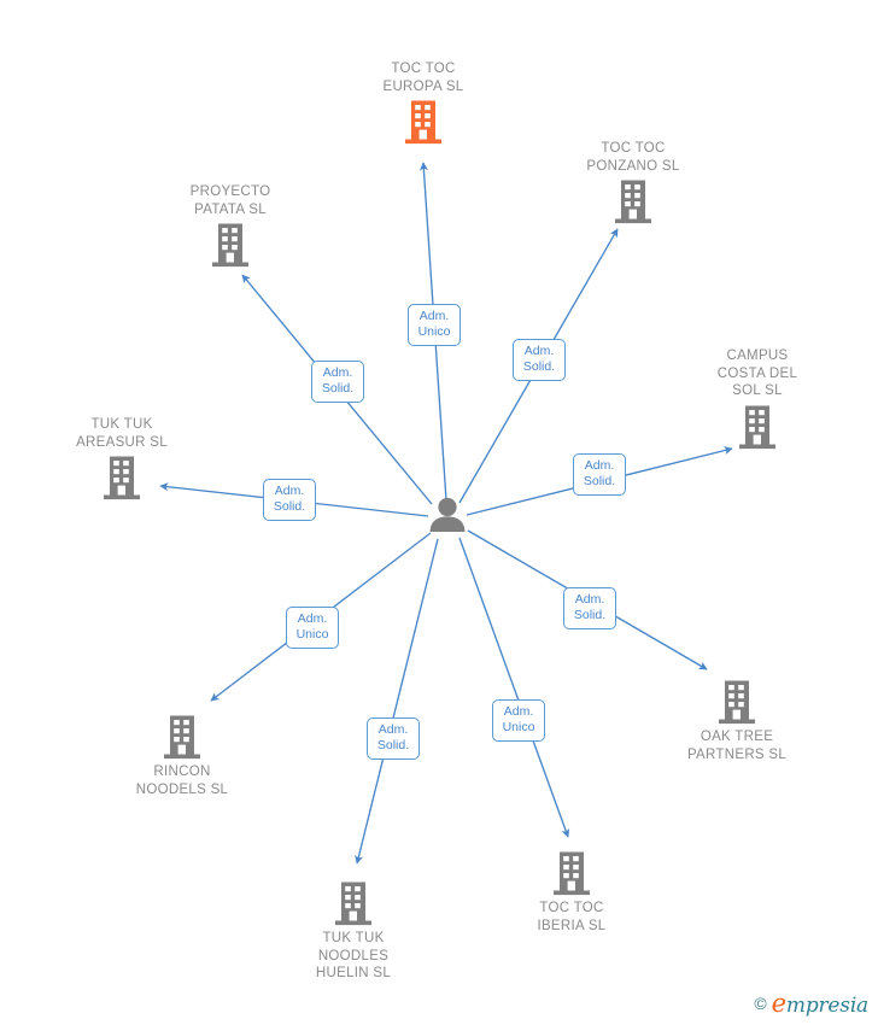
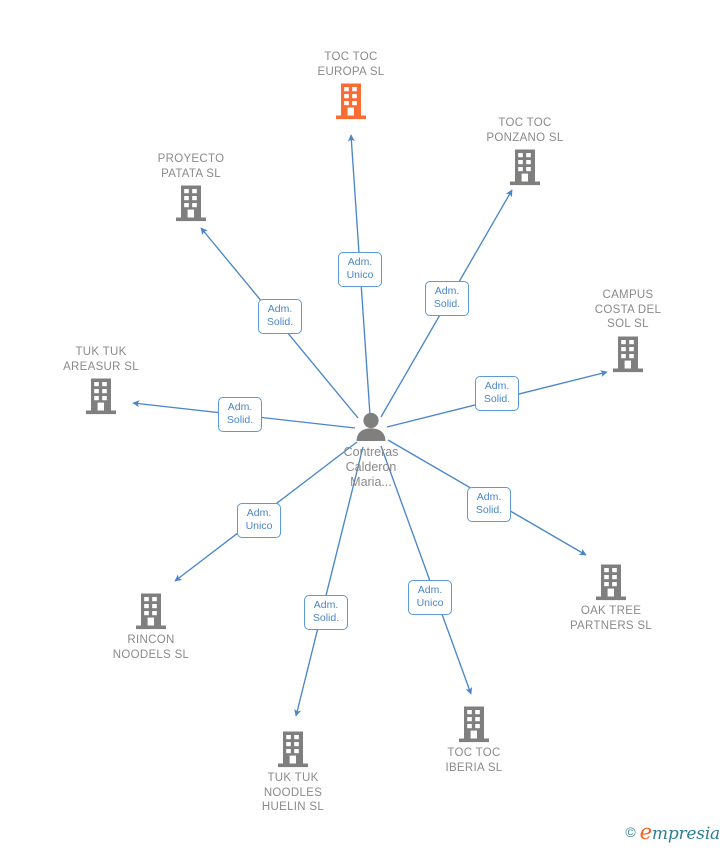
  Adm.
  Unico
  Adm.
  Solid.
  Adm.
  Solid.
  Adm.
  Solid.
  Adm.
  Solid.
  Adm.
  Solid.
  Adm.
  Unico
  Adm.
  Solid.
  Adm.
  Unico
  TOC TOC
  EUROPA SL
  TOC TOC
  PONZANO SL
  PROYECTO
  PATATA SL
  CAMPUS
  COSTA DEL
  SOL SL
  TUK TUK
  AREASUR SL
  OAK TREE
  PARTNERS SL
  RINCON
  NOODELS SL
  TOC TOC
  IBERIA SL
  TUK TUK
  NOODLES
  HUELIN SL
+ Contreras
+ Calderon
+ Maria...
  ©
  empresia
